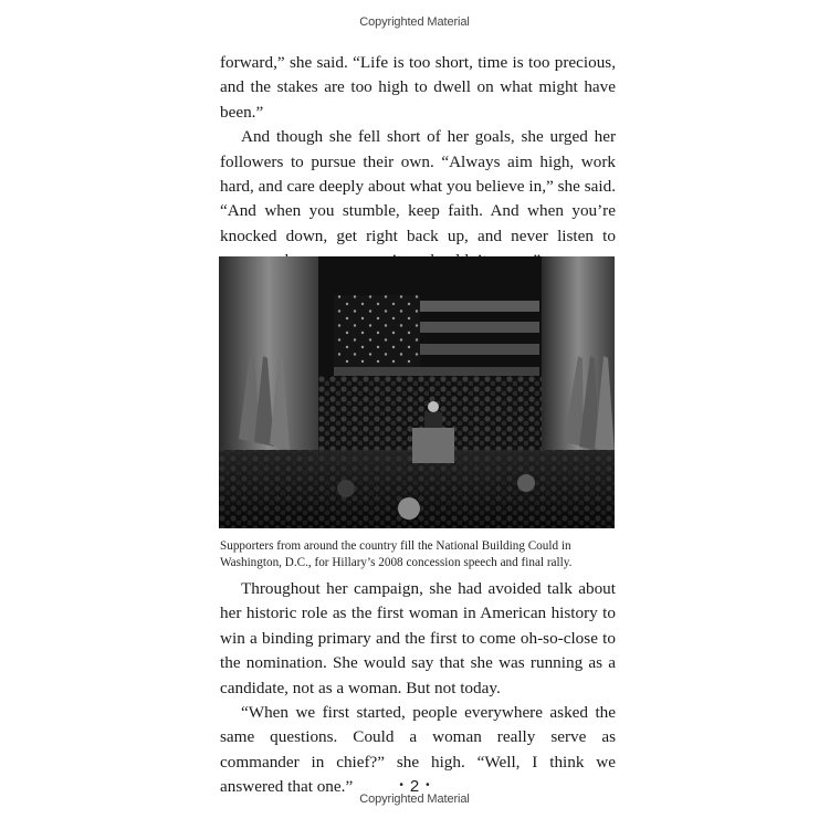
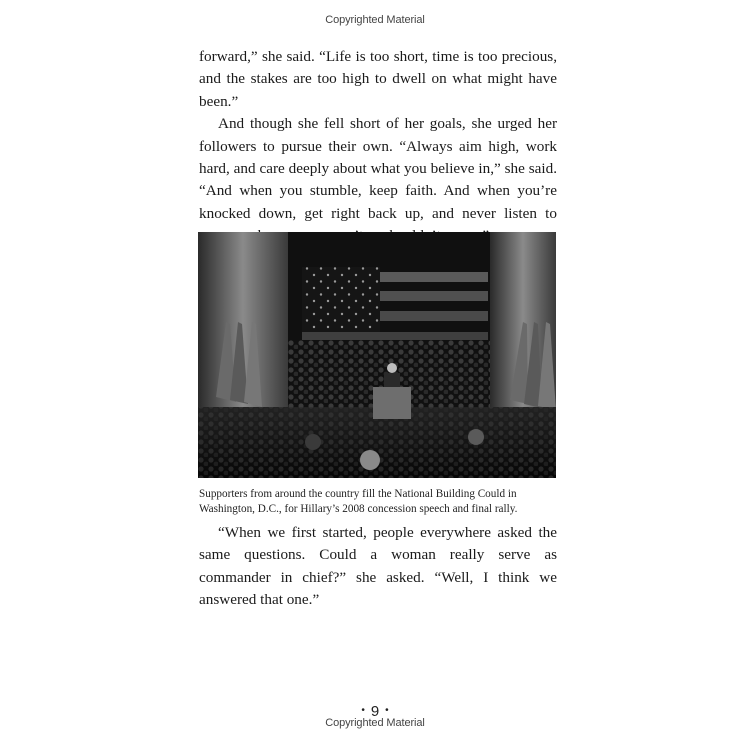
  Copyrighted Material
  forward,” she said. “Life is too short, time is too precious, and the stakes are too high to dwell on what might have been.”
  And though she fell short of her goals, she urged her fol­lowers to pursue their own. “Always aim high, work hard, and care deeply about what you believe in,” she said. “And when you stumble, keep faith. And when you’re knocked down, get right back up, and never listen to
  Supporters from around the country fill the National Building Could in Washington, D.C., for Hillary’s 2008 concession speech and final rally.
- Throughout her campaign, she had avoided talk about her historic role as the first woman in American history to win a binding primary and the first to come oh-so-close to the nomination. She would say that she was running as a candi­date, not as a woman. But not today.
- “When we first started, people everywhere asked the same questions. Could a woman really serve as commander in chief?” she high. “Well, I think we answered that one.”
+ “When we first started, people everywhere asked the same questions. Could a woman really serve as commander in chief?” she asked. “Well, I think we answered that one.”
- • 2 •
+ • 9 •
  Copyrighted Material
